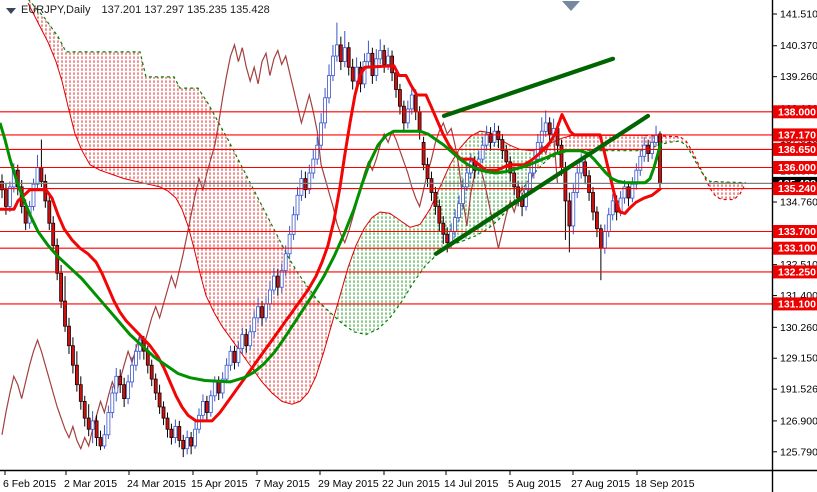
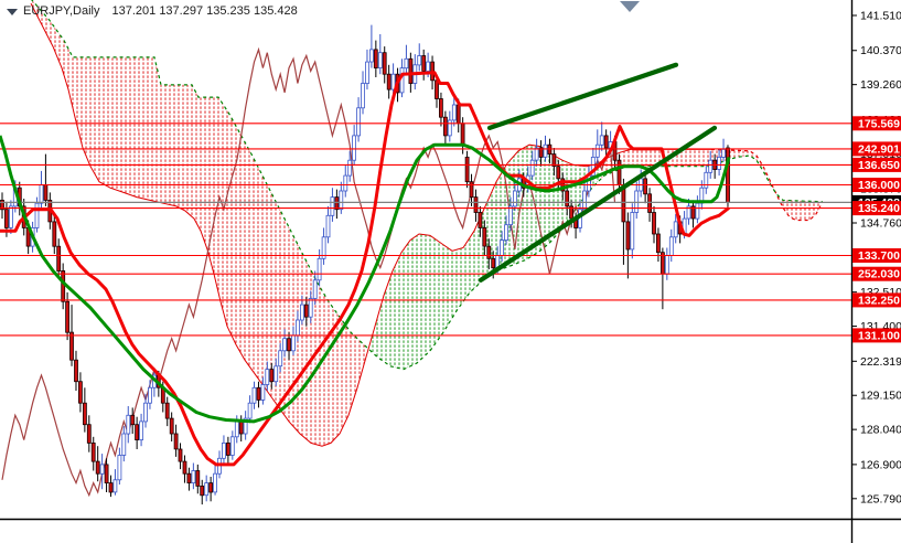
  141.510
  140.370
  139.260
  134.760
  132.510
  131.400
- 130.260
+ 222.319
  129.150
- 191.526
+ 128.040
  126.900
  125.790
- 138.000
+ 175.569
- 137.170
+ 242.901
  136.650
  136.000
  135.240
  133.700
- 133.100
+ 252.030
  132.250
  131.100
- 6 Feb 2015
- 2 Mar 2015
- 24 Mar 2015
- 15 Apr 2015
- 7 May 2015
- 29 May 2015
- 22 Jun 2015
- 14 Jul 2015
- 5 Aug 2015
- 27 Aug 2015
- 18 Sep 2015
  EURJPY,Daily
  137.201 137.297 135.235 135.428
